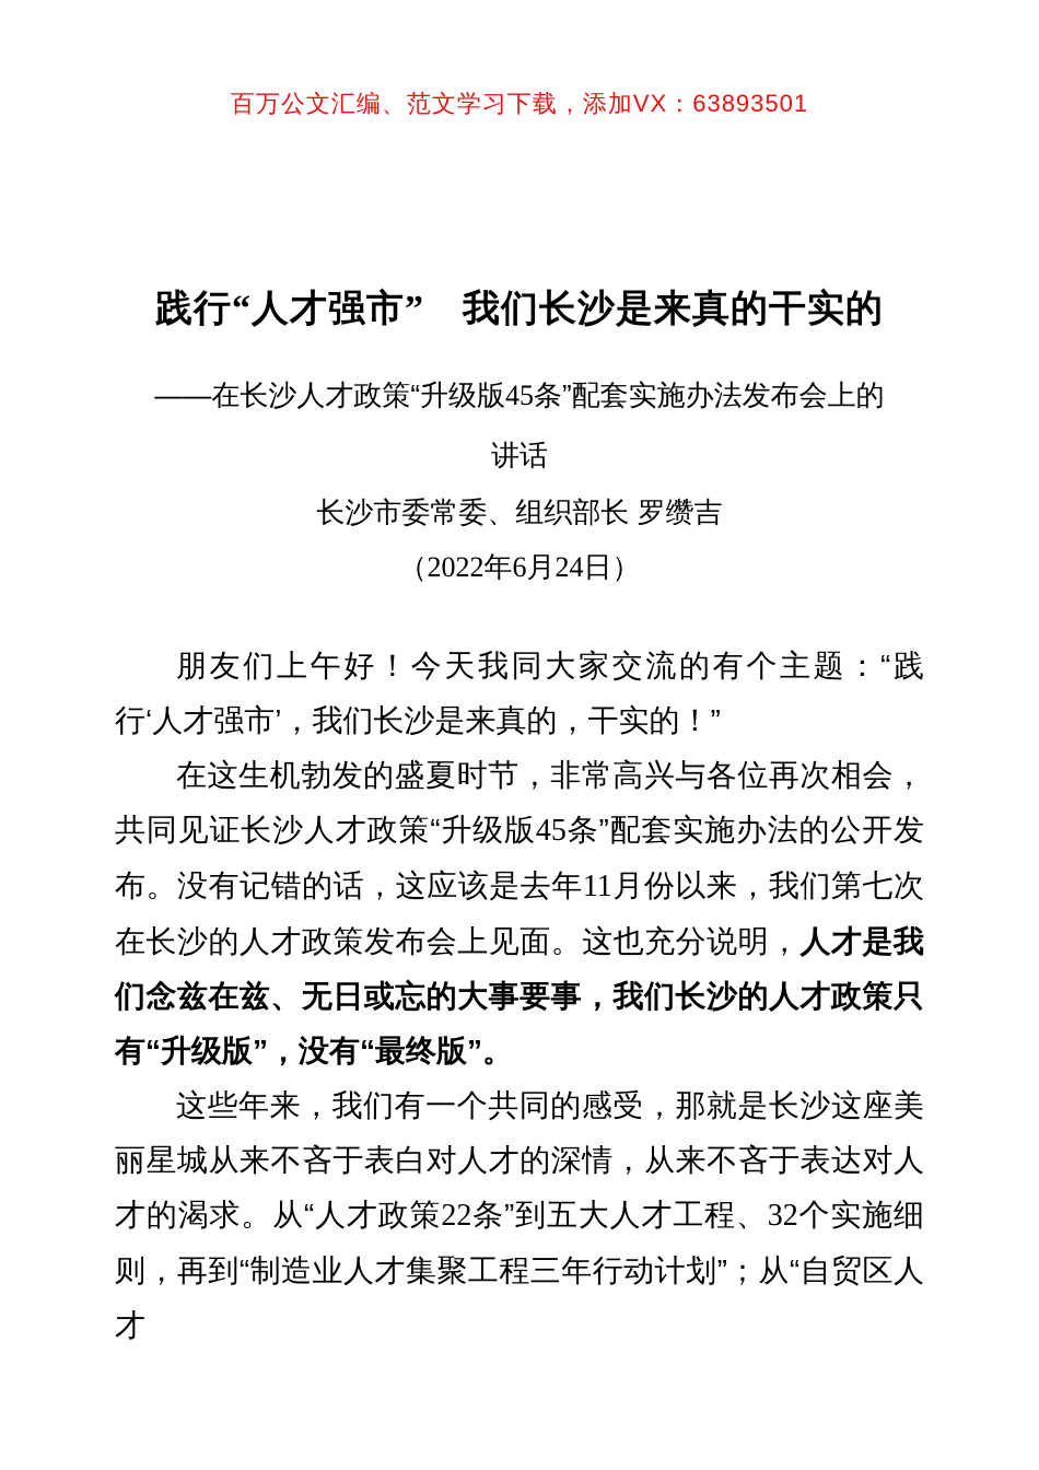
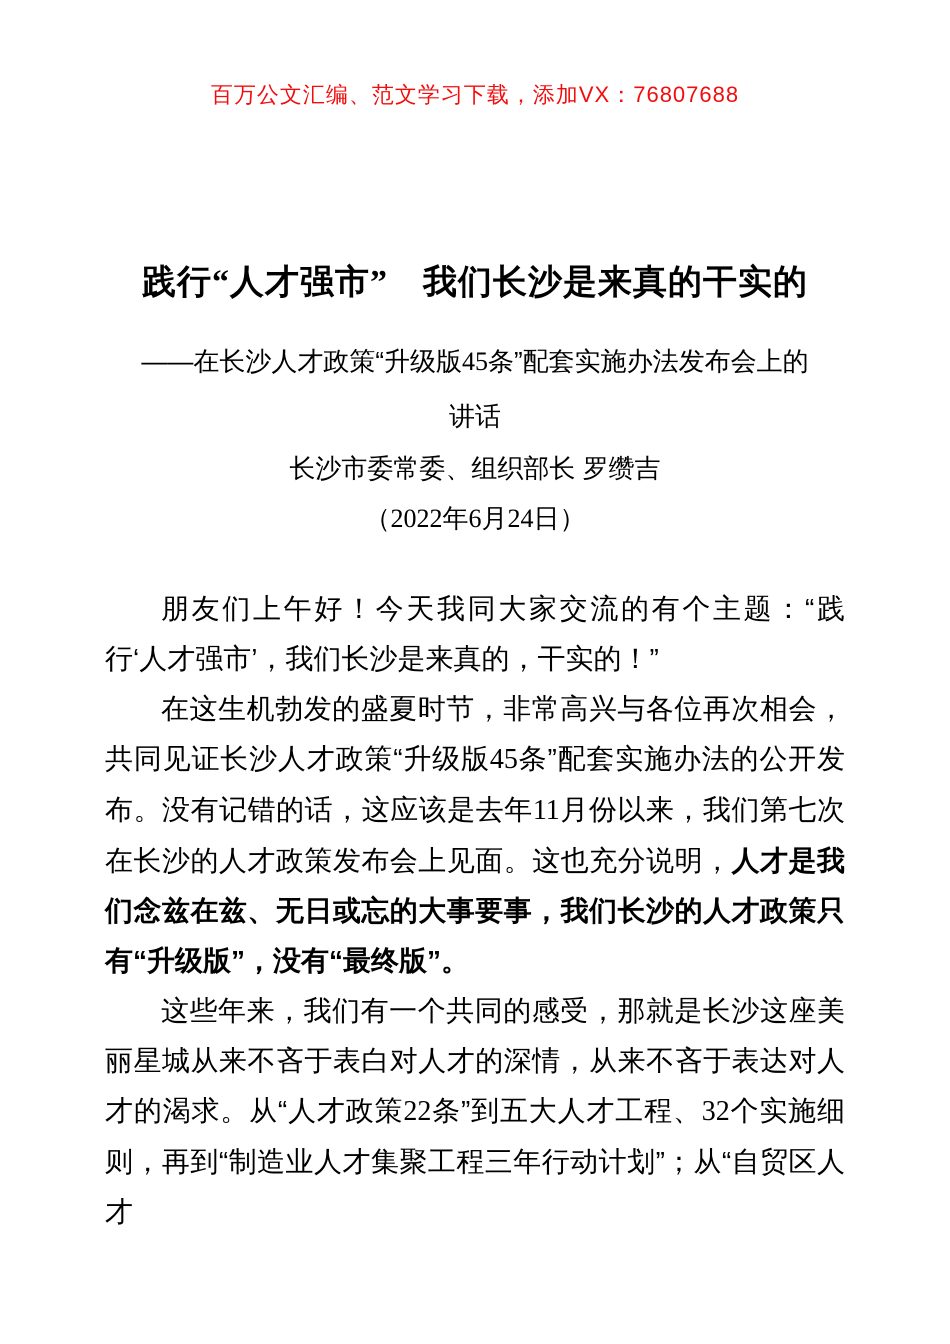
- 百万公文汇编、范文学习下载，添加VX：63893501
+ 百万公文汇编、范文学习下载，添加VX：76807688
  践行“人才强市” 我们长沙是来真的干实的
  ——在长沙人才政策“升级版45条”配套实施办法发布会上的
  讲话
  长沙市委常委、组织部长 罗缵吉
  （2022年6月24日）
  朋友们上午好！今天我同大家交流的有个主题：“践行‘人才强市’，我们长沙是来真的，干实的！”
  在这生机勃发的盛夏时节，非常高兴与各位再次相会，共同见证长沙人才政策“升级版45条”配套实施办法的公开发布。没有记错的话，这应该是去年11月份以来，我们第七次在长沙的人才政策发布会上见面。这也充分说明，人才是我们念兹在兹、无日或忘的大事要事，我们长沙的人才政策只有“升级版”，没有“最终版”。
  这些年来，我们有一个共同的感受，那就是长沙这座美丽星城从来不吝于表白对人才的深情，从来不吝于表达对人才的渴求。从“人才政策22条”到五大人才工程、32个实施细则，再到“制造业人才集聚工程三年行动计划”；从“自贸区人才
